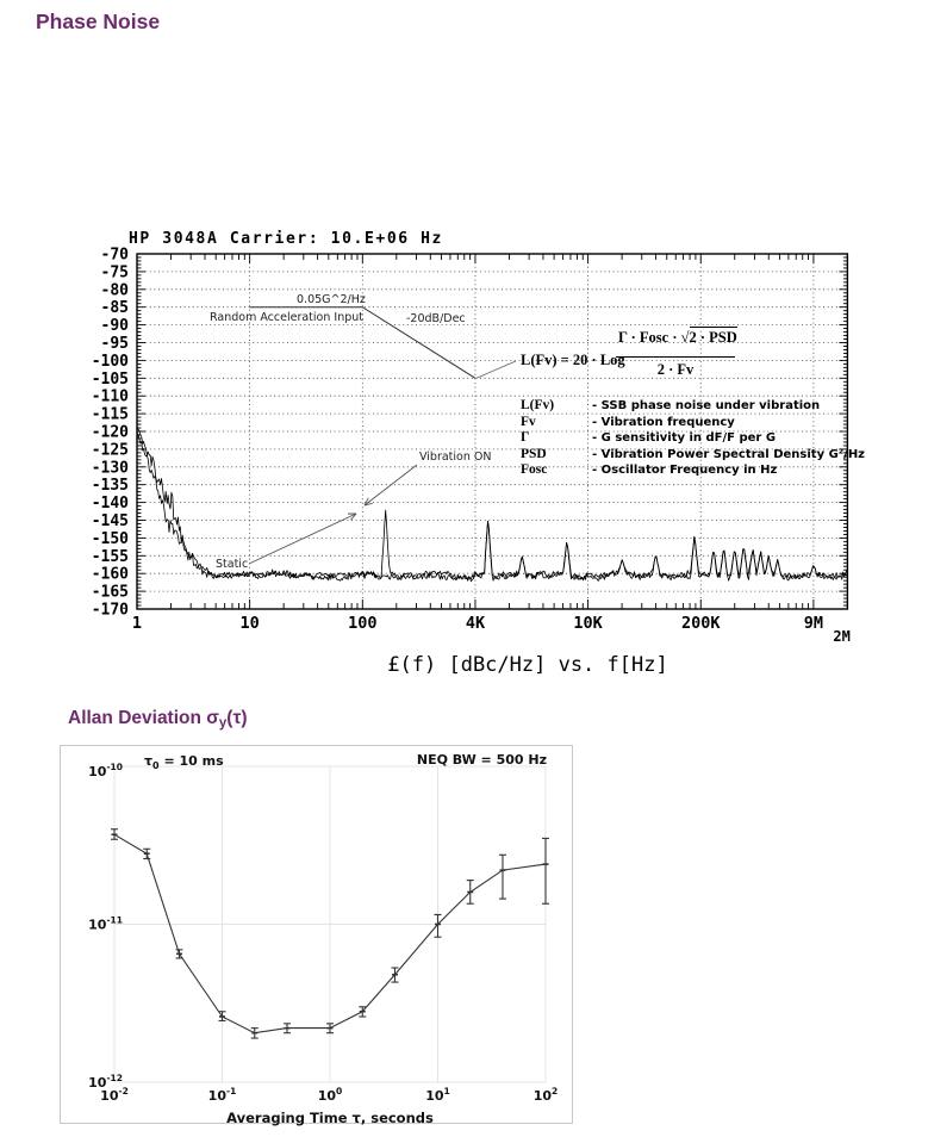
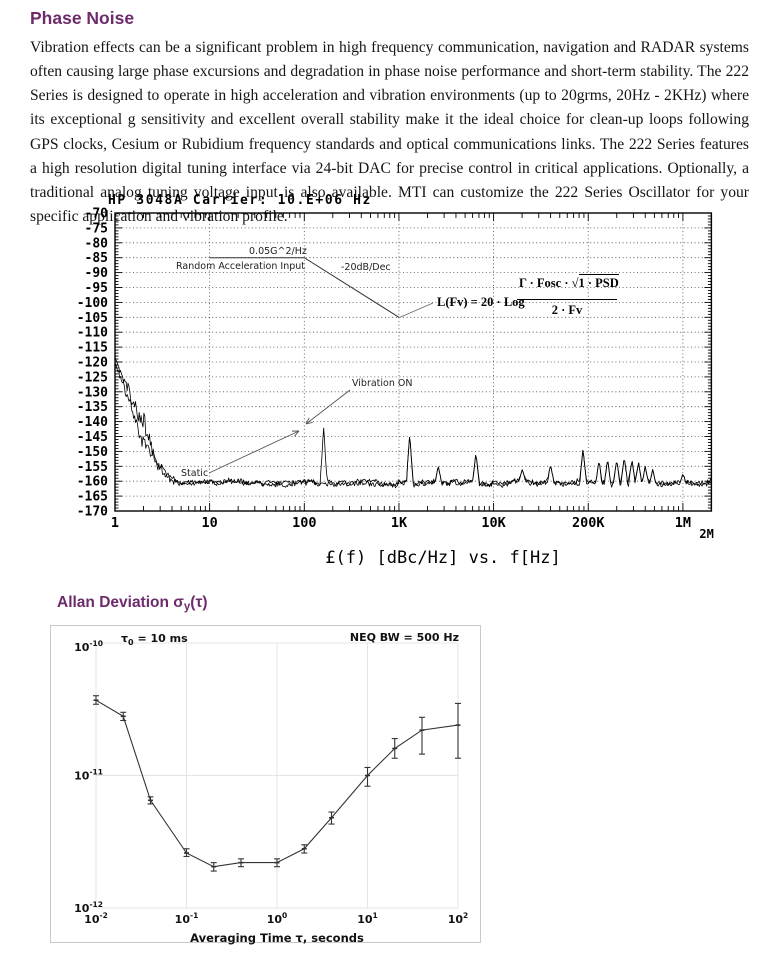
  Phase Noise
+ Vibration effects can be a significant problem in high frequency communication, navigation and RADAR systems often causing large phase excursions and degradation in phase noise performance and short-term stability. The 222 Series is designed to operate in high acceleration and vibration environments (up to 20grms, 20Hz - 2KHz) where its exceptional g sensitivity and excellent overall stability make it the ideal choice for clean-up loops following GPS clocks, Cesium or Rubidium frequency standards and optical communications links. The 222 Series features a high resolution digital tuning interface via 24-bit DAC for precise control in critical applications. Optionally, a traditional analog tuning voltage input is also available. MTI can customize the 222 Series Oscillator for your specific application and vibration profile.
  -70
  -75
  -80
  -85
  -90
  -95
  -100
  -105
  -110
  -115
  -120
  -125
  -130
  -135
  -140
  -145
  -150
  -155
  -160
  -165
  -170
  1
  10
  100
- 4K
+ 1K
  10K
  200K
- 9M
+ 1M
  2M
  £(f) [dBc/Hz] vs. f[Hz]
  HP 3048A Carrier: 10.E+06 Hz
  0.05G^2/Hz
  Random Acceleration Input
  -20dB/Dec
  Vibration ON
  Static
  L(Fv) = 20 · Log
- Γ · Fosc · √2 · PSD
+ Γ · Fosc · √1 · PSD
  2 · Fv
- L(Fv) - SSB phase noise under vibration
- Fv - Vibration frequency
- Γ - G sensitivity in dF/F per G
- PSD - Vibration Power Spectral Density G²/Hz
- Fosc - Oscillator Frequency in Hz
  Allan Deviation σy(τ)
  10-10
  10-11
  10-12
  10-2
  10-1
  100
  101
  102
  τ0 = 10 ms
  NEQ BW = 500 Hz
  Averaging Time τ, seconds
